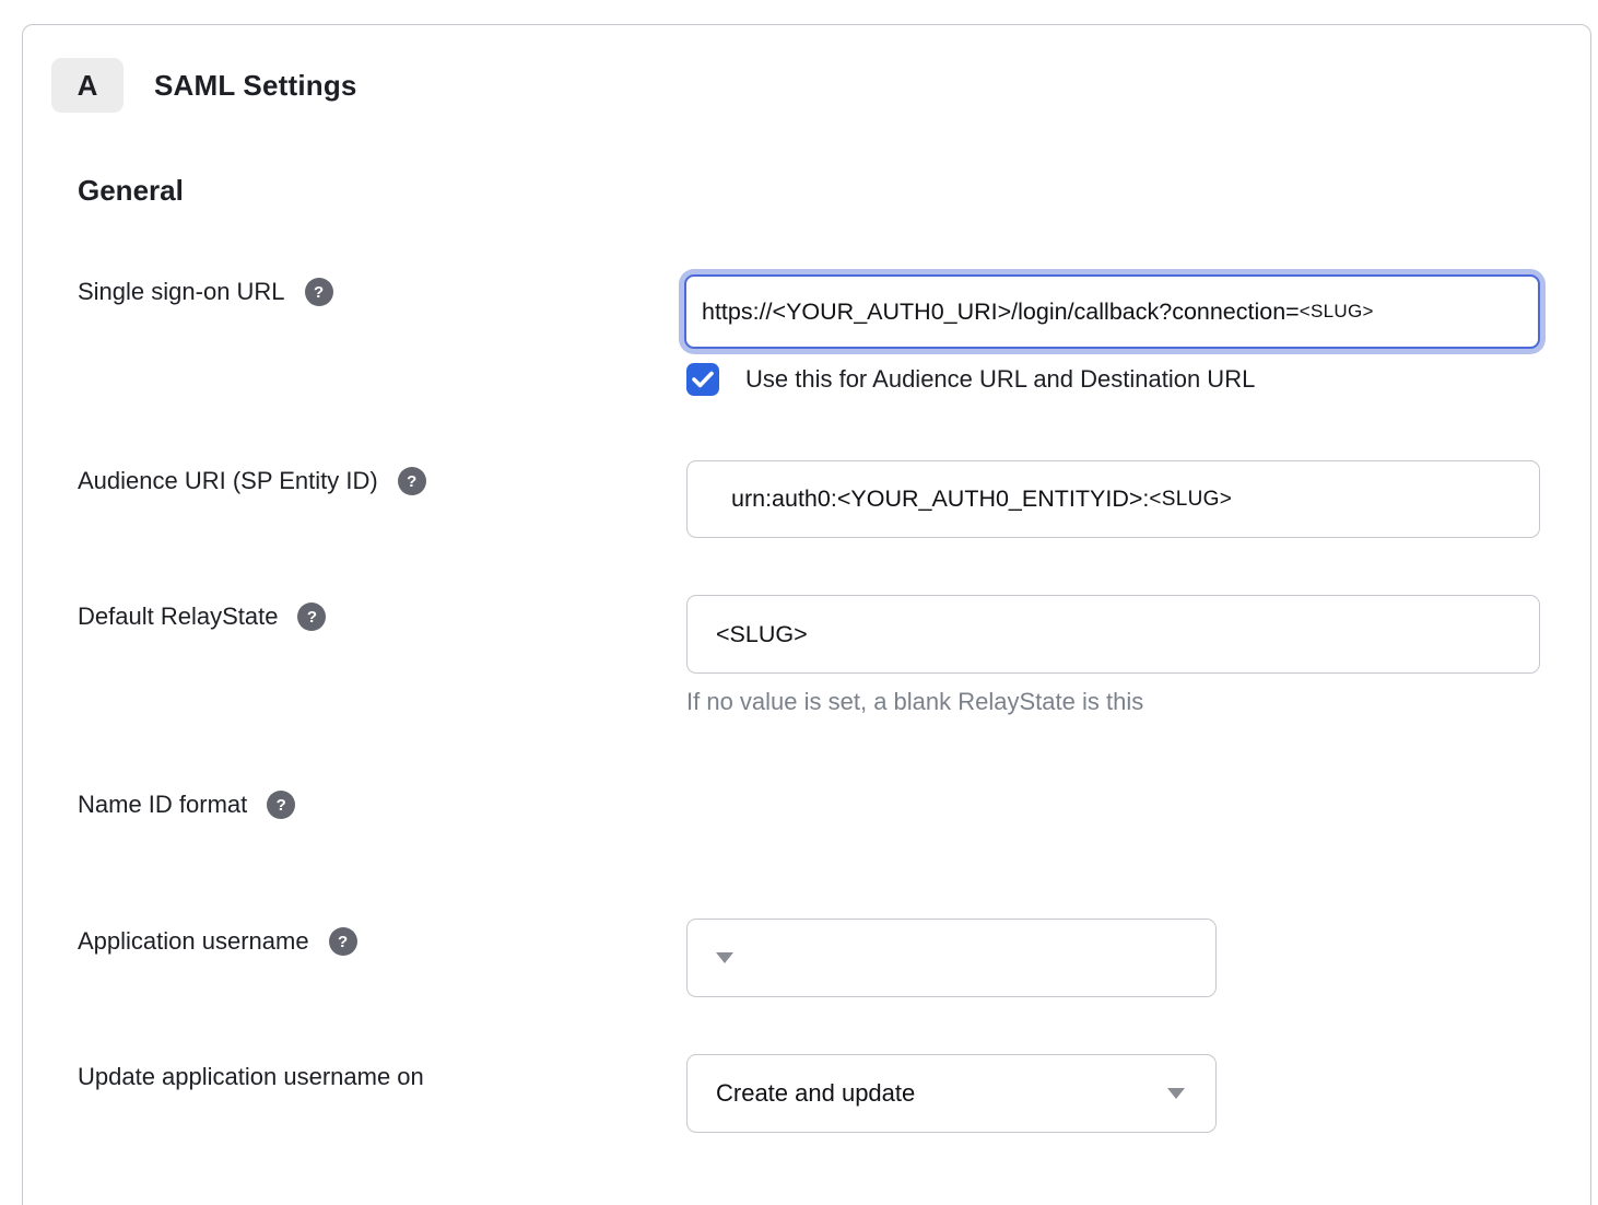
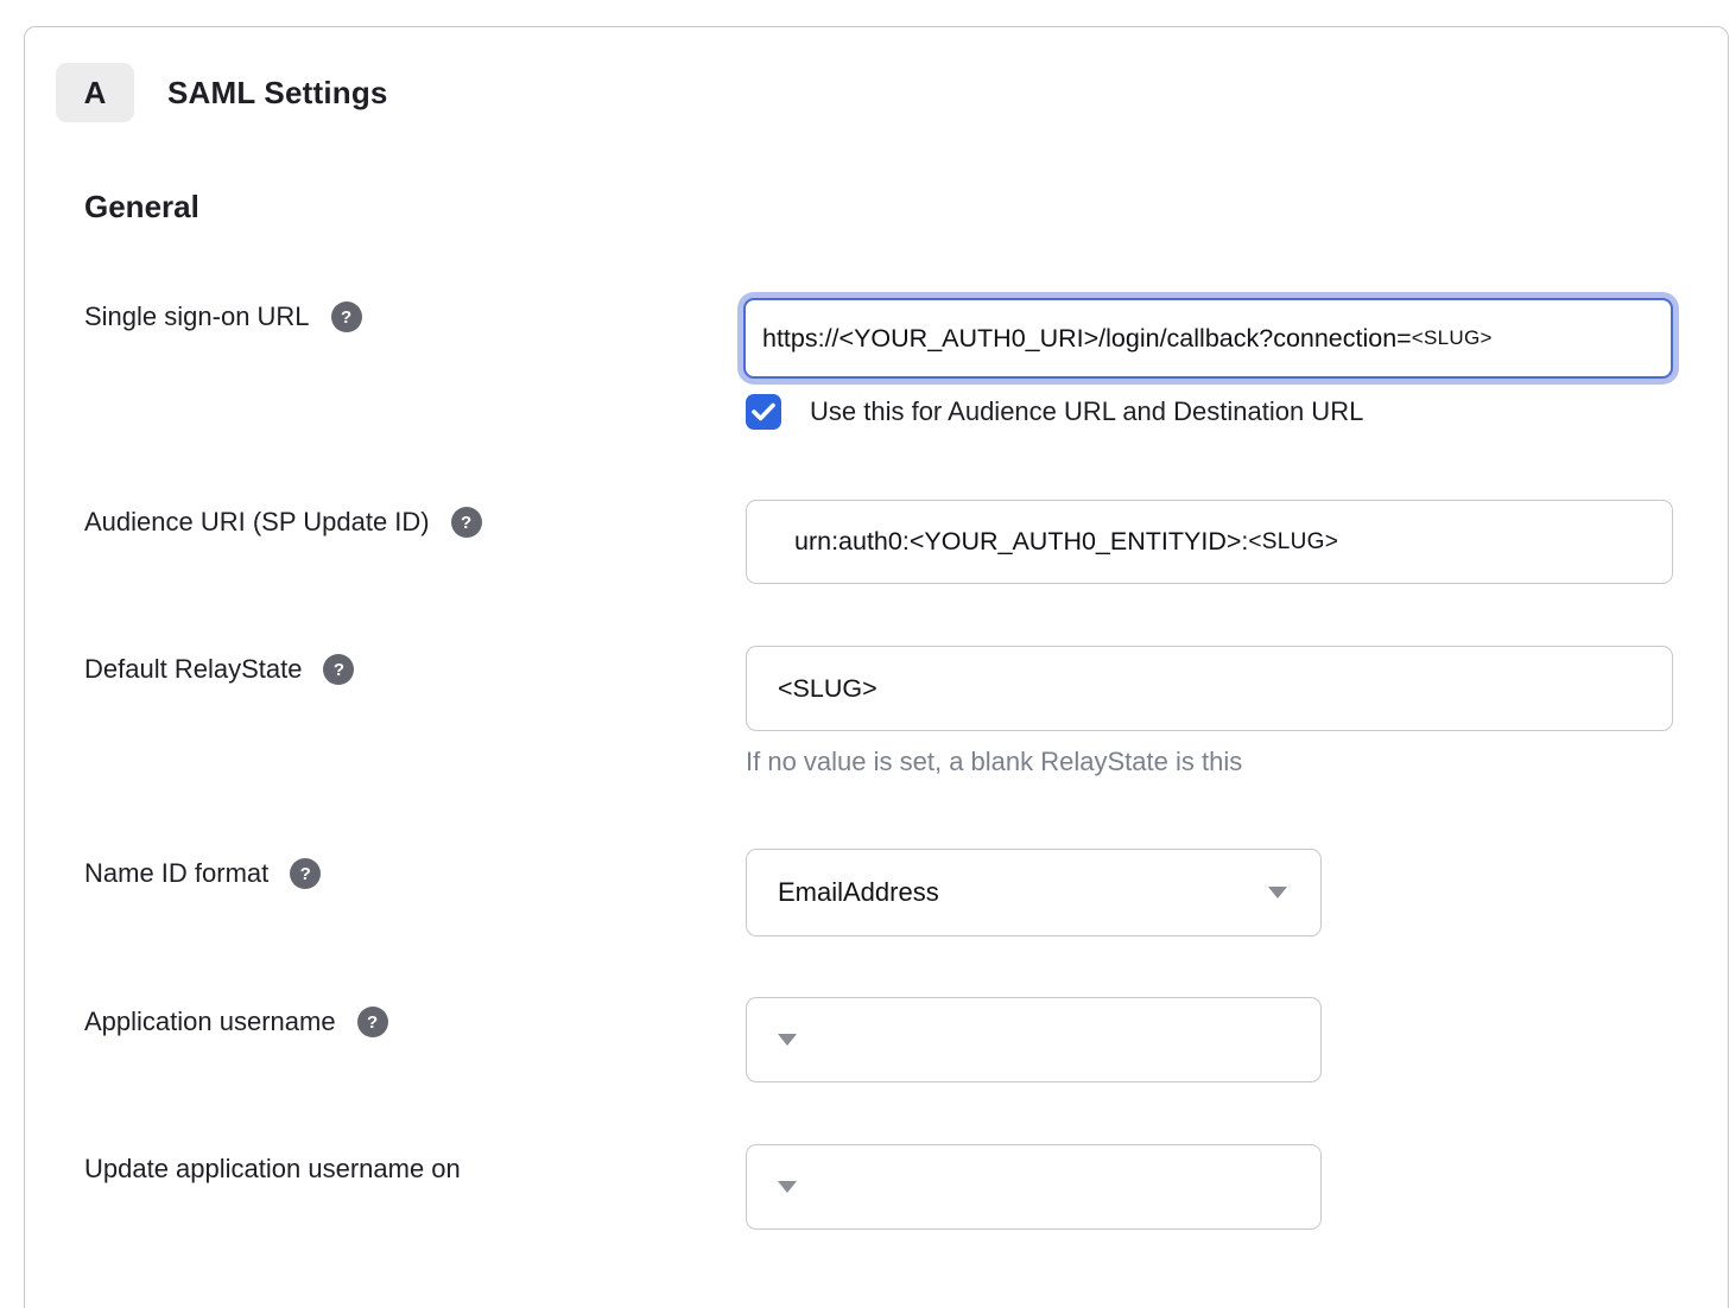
  A
  SAML Settings
  General
  Single sign-on URL
  ?
  https://<YOUR_AUTH0_URI>/login/callback?connection=
  <SLUG>
  Use this for Audience URL and Destination URL
- Audience URI (SP Entity ID)
+ Audience URI (SP Update ID)
  ?
  urn:auth0:<YOUR_AUTH0_ENTITYID>:
  <SLUG>
  Default RelayState
  ?
  <SLUG>
  If no value is set, a blank RelayState is this
  Name ID format
  ?
+ EmailAddress
  Application username
  ?
  Update application username on
- Create and update
